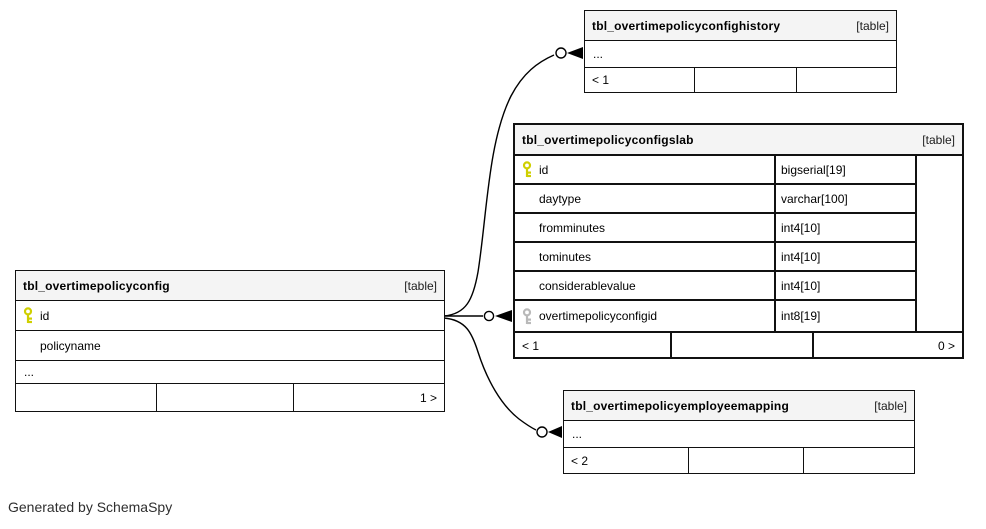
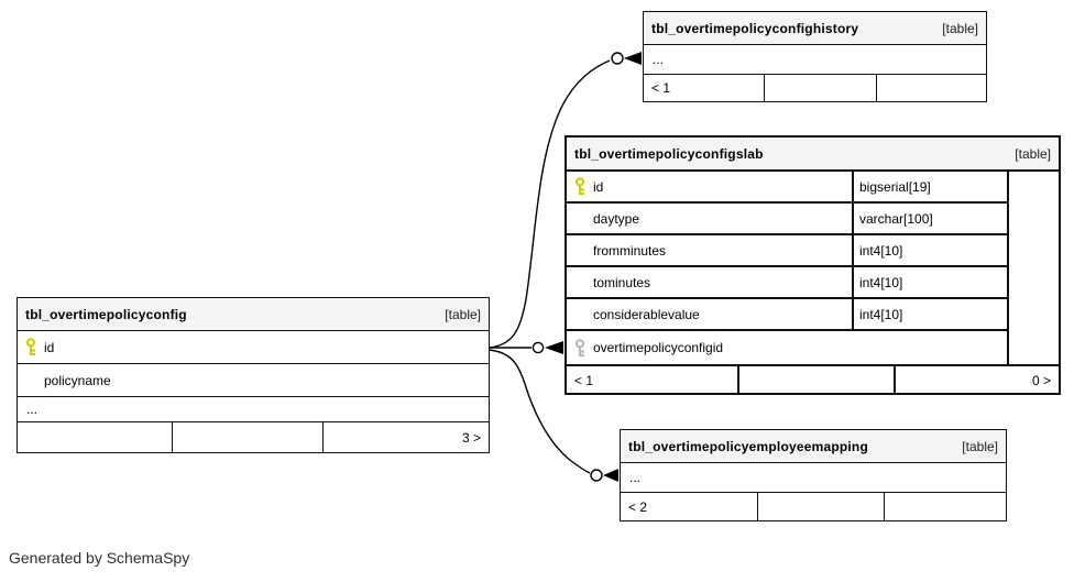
  tbl_overtimepolicyconfighistory
  [table]
  ...
  < 1
  tbl_overtimepolicyconfigslab
  [table]
  id
  bigserial[19]
  daytype
  varchar[100]
  fromminutes
  int4[10]
  tominutes
  int4[10]
  considerablevalue
  int4[10]
  overtimepolicyconfigid
- int8[19]
  < 1
  0 >
  tbl_overtimepolicyconfig
  [table]
  id
  policyname
  ...
- 1 >
+ 3 >
  tbl_overtimepolicyemployeemapping
  [table]
  ...
  < 2
  Generated by SchemaSpy
